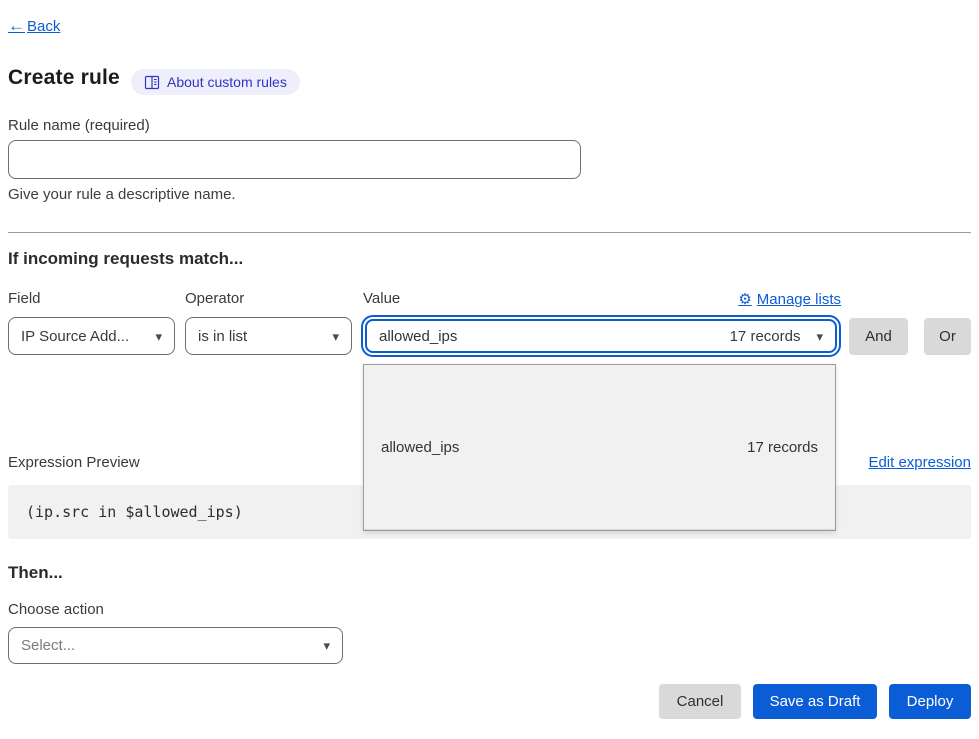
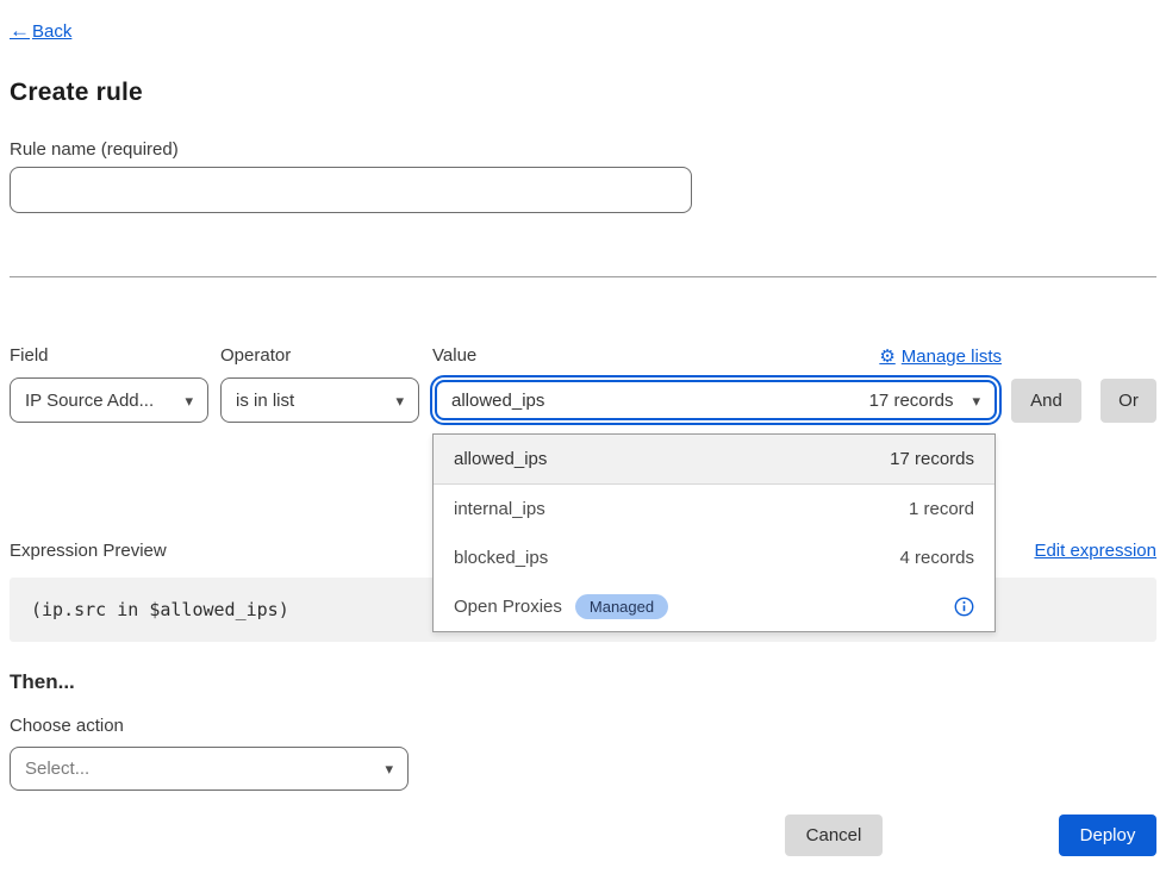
  ←
  Back
  Create rule
- About custom rules
  Rule name (required)
- Give your rule a descriptive name.
- If incoming requests match...
  Field
  Operator
  Value
  ⚙
  Manage lists
  IP Source Add...
  ▾
  is in list
  ▾
  allowed_ips
  17 records
  ▾
  And
  Or
  allowed_ips
  17 records
+ internal_ips
+ 1 record
+ blocked_ips
+ 4 records
+ Open Proxies
+ Managed
  Expression Preview
  Edit expression
  (ip.src in $allowed_ips)
  Then...
  Choose action
  Select...
  ▾
  Cancel
- Save as Draft
  Deploy
